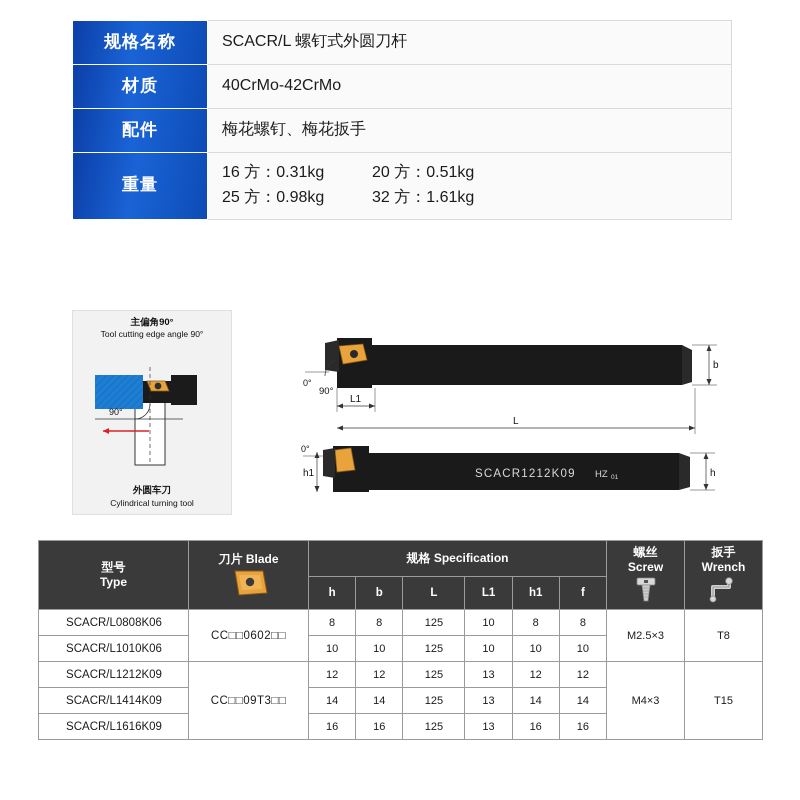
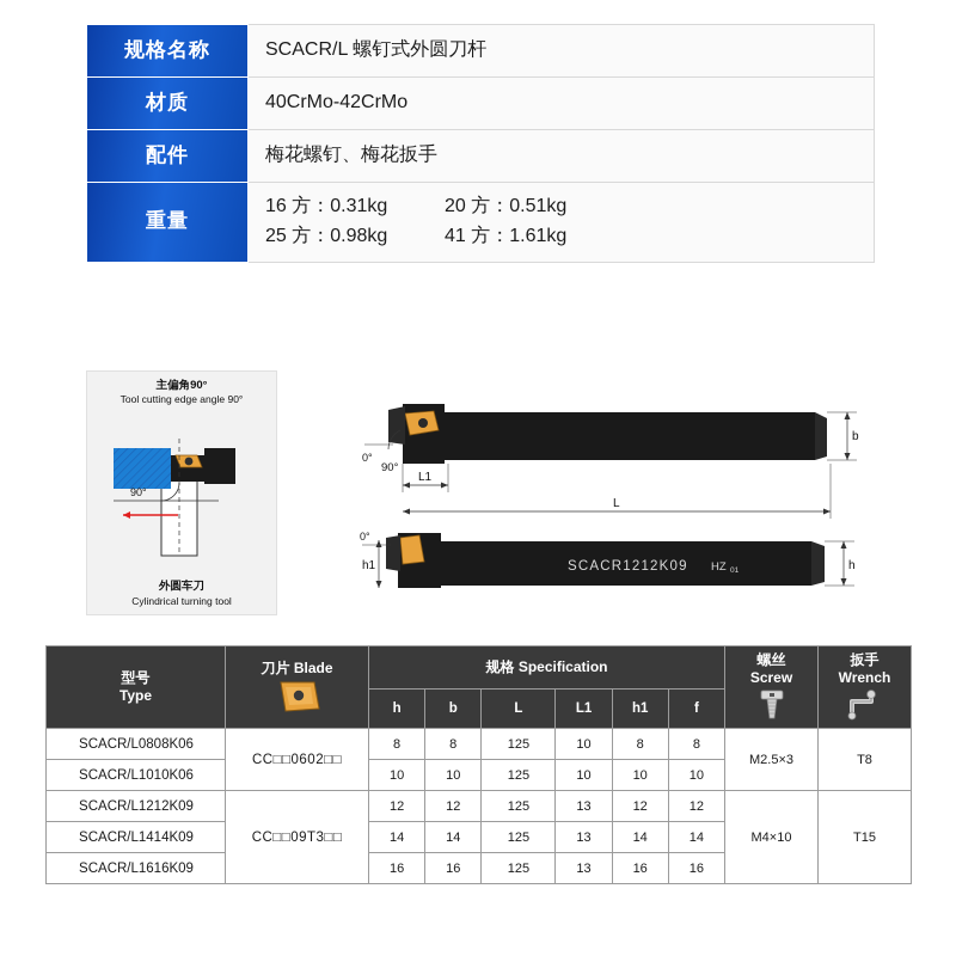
  规格名称	SCACR/L 螺钉式外圆刀杆
  材质	40CrMo-42CrMo
  配件	梅花螺钉、梅花扳手
- 重量	16 方：0.31kg 20 方：0.51kg 25 方：0.98kg 32 方：1.61kg
+ 重量	16 方：0.31kg 20 方：0.51kg 25 方：0.98kg 41 方：1.61kg
  主偏角90°
  Tool cutting edge angle 90°
  90°
  外圆车刀
  Cylindrical turning tool
  b
  L1
  L
  0°
  90°
  SCACR1212K09
  HZ
  0°
  h1
  h
  型号 Type	刀片 Blade	规格 Specification	螺丝 Screw	扳手 Wrench
  h	b	L	L1	h1	f
  SCACR/L0808K06	CC□□0602□□	8	8	125	10	8	8	M2.5×3	T8
  SCACR/L1010K06	10	10	125	10	10	10
- SCACR/L1212K09	CC□□09T3□□	12	12	125	13	12	12	M4×3	T15
+ SCACR/L1212K09	CC□□09T3□□	12	12	125	13	12	12	M4×10	T15
  SCACR/L1414K09	14	14	125	13	14	14
  SCACR/L1616K09	16	16	125	13	16	16
